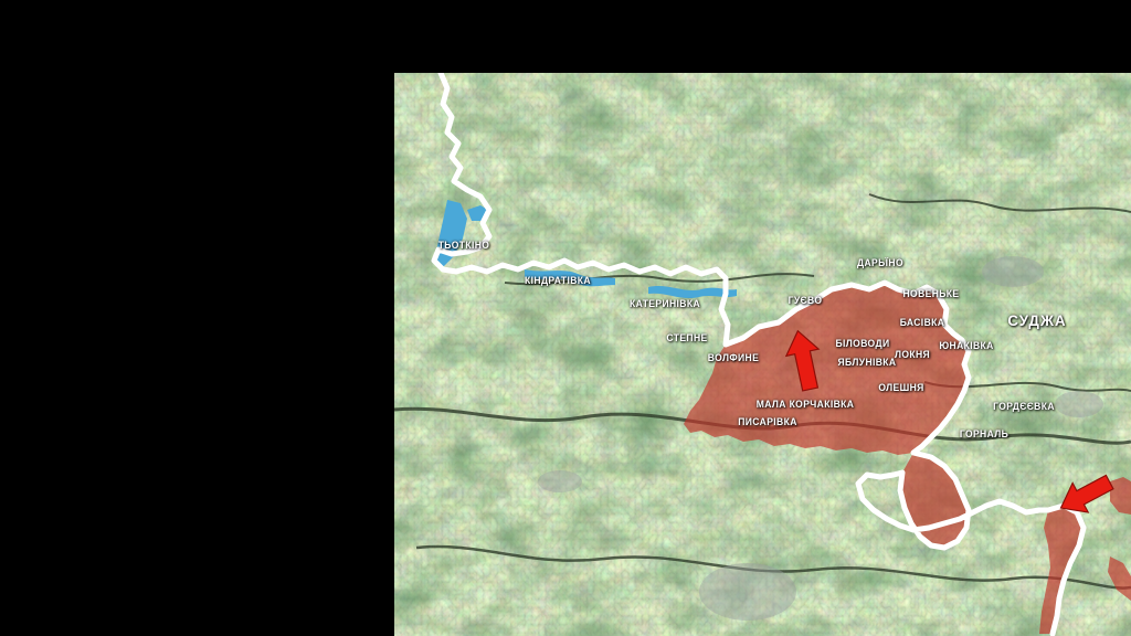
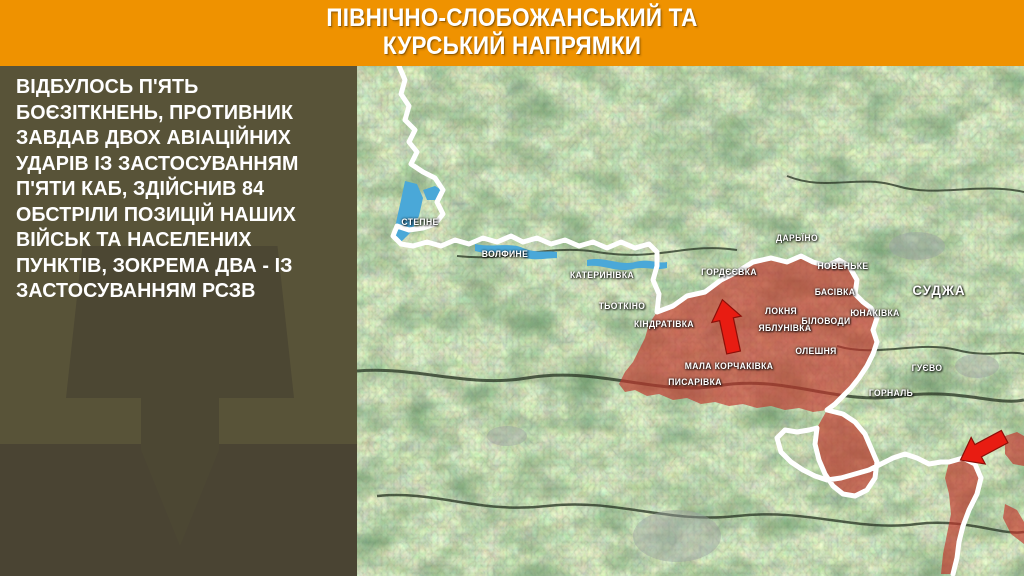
+ ПІВНІЧНО-СЛОБОЖАНСЬКИЙ ТА
+ КУРСЬКИЙ НАПРЯМКИ
+ ВІДБУЛОСЬ П'ЯТЬ БОЄЗІТКНЕНЬ, ПРОТИВНИК ЗАВДАВ ДВОХ АВІАЦІЙНИХ УДАРІВ ІЗ ЗАСТОСУВАННЯМ П'ЯТИ КАБ, ЗДІЙСНИВ 84 ОБСТРІЛИ ПОЗИЦІЙ НАШИХ ВІЙСЬК ТА НАСЕЛЕНИХ ПУНКТІВ, ЗОКРЕМА ДВА - ІЗ ЗАСТОСУВАННЯМ РСЗВ
- ТЬОТКІНО
+ СТЕПНЕ
- КІНДРАТІВКА
+ ВОЛФИНЕ
  КАТЕРИНІВКА
- СТЕПНЕ
+ ТЬОТКІНО
- ВОЛФИНЕ
+ КІНДРАТІВКА
- ГУЄВО
+ ГОРДЄЄВКА
  ДАРЬЇНО
  НОВЕНЬКЕ
  БАСІВКА
- БІЛОВОДИ
+ ЛОКНЯ
  ЯБЛУНІВКА
- ЛОКНЯ
+ БІЛОВОДИ
  ЮНАКІВКА
  СУДЖА
  ОЛЕШНЯ
  МАЛА КОРЧАКІВКА
  ПИСАРІВКА
- ГОРДЄЄВКА
+ ГУЄВО
  ГОРНАЛЬ
